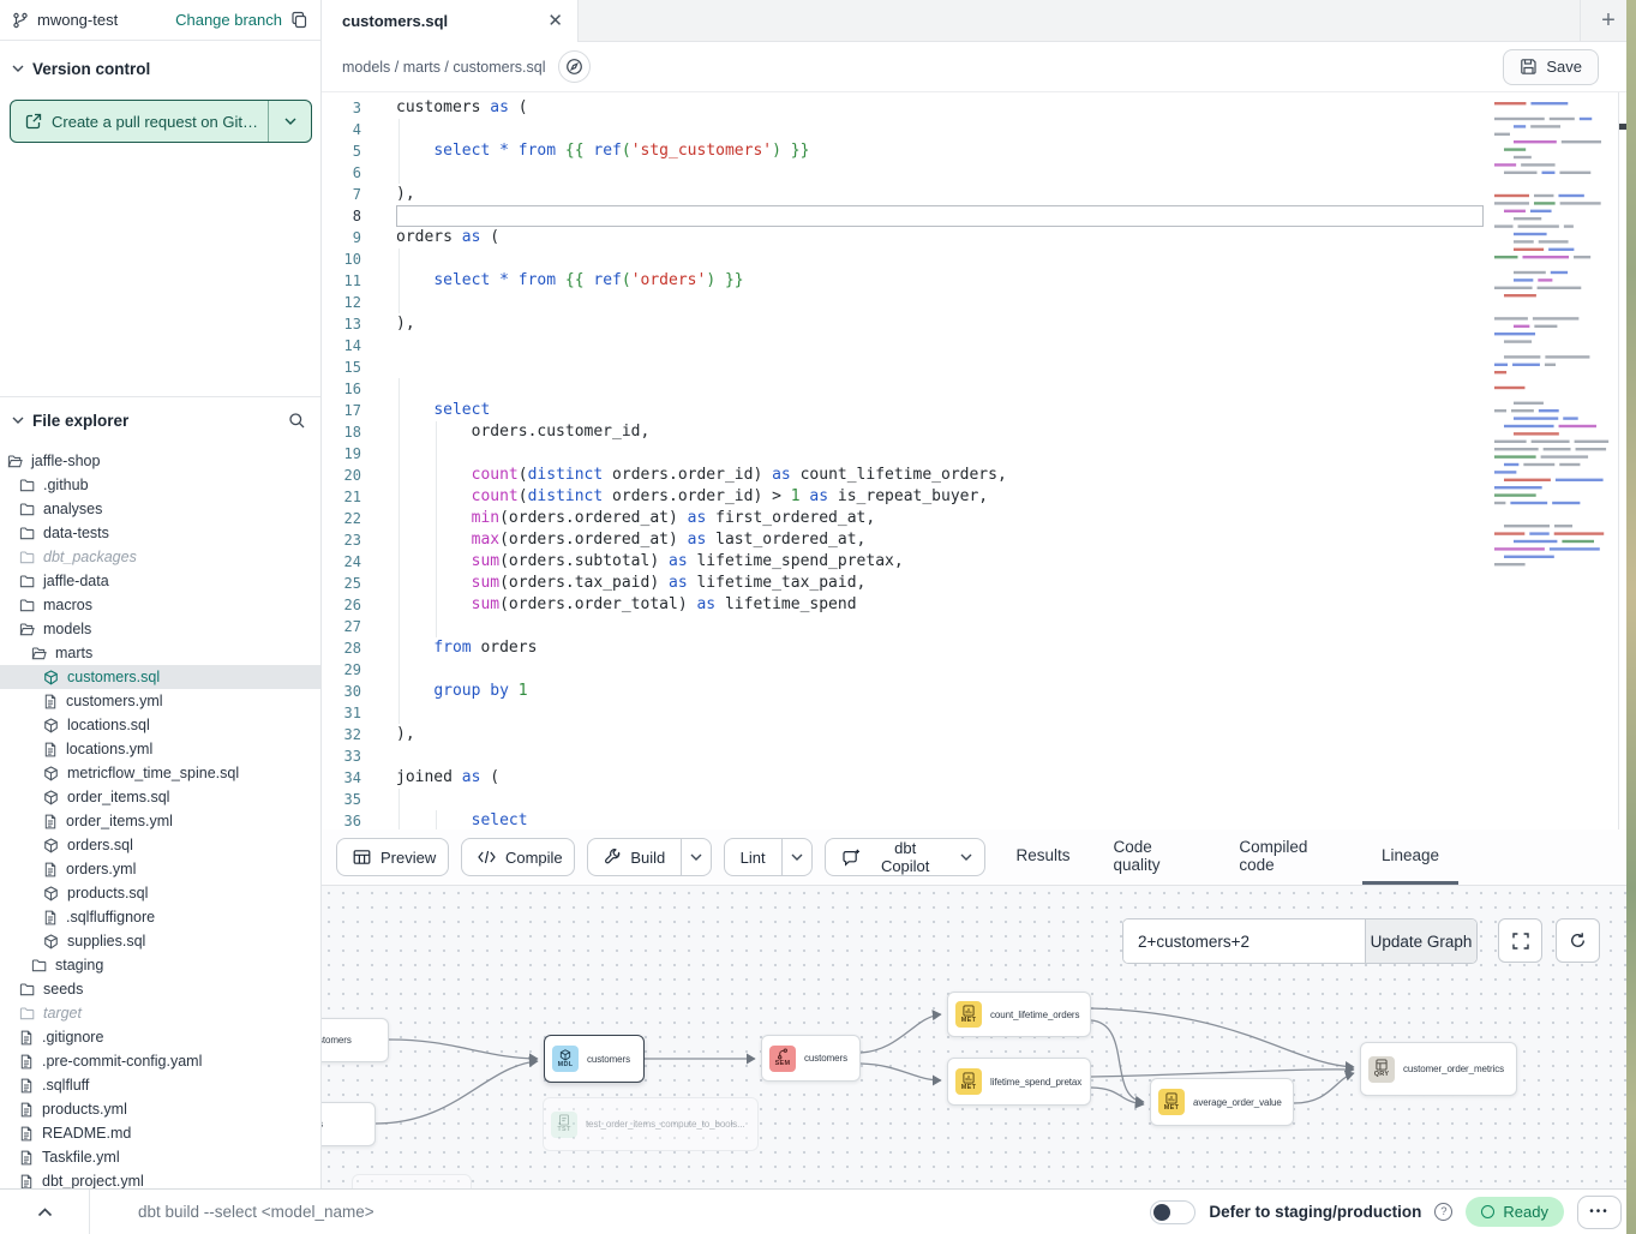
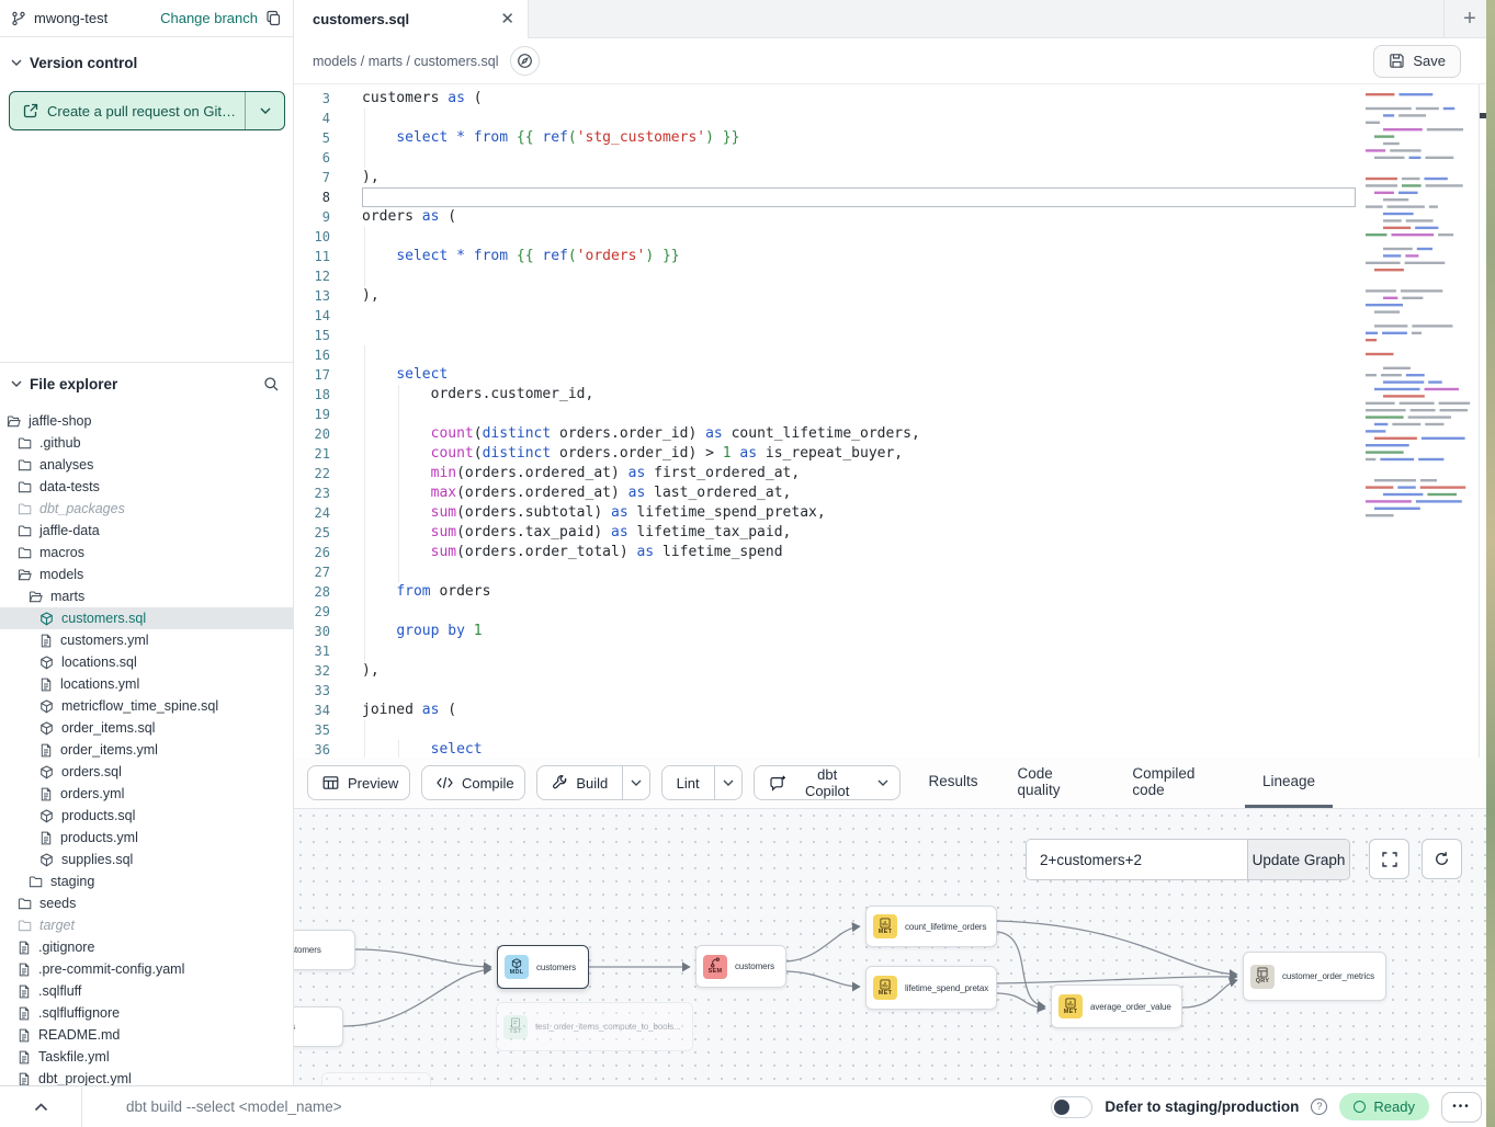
  mwong-test
  Change branch
  Version control
  Create a pull request on Git…
  File explorer
  jaffle-shop
  .github
  analyses
  data-tests
  dbt_packages
  jaffle-data
  macros
  models
  marts
  customers.sql
  customers.yml
  locations.sql
  locations.yml
  metricflow_time_spine.sql
  order_items.sql
  order_items.yml
  orders.sql
  orders.yml
  products.sql
- .sqlfluffignore
+ products.yml
  supplies.sql
  staging
  seeds
  target
  .gitignore
  .pre-commit-config.yaml
  .sqlfluff
- products.yml
+ .sqlfluffignore
  README.md
  Taskfile.yml
  dbt_project.yml
  customers.sql
  ✕
  +
  models / marts / customers.sql
  Save
  3
  customers as (
  4
  5
  select * from {{ ref('stg_customers') }}
  6
  7
  ),
  8
  9
  orders as (
  10
  11
  select * from {{ ref('orders') }}
  12
  13
  ),
  14
  15
  16
  17
  select
  18
  orders.customer_id,
  19
  20
  count(distinct orders.order_id) as count_lifetime_orders,
  21
  count(distinct orders.order_id) > 1 as is_repeat_buyer,
  22
  min(orders.ordered_at) as first_ordered_at,
  23
  max(orders.ordered_at) as last_ordered_at,
  24
  sum(orders.subtotal) as lifetime_spend_pretax,
  25
  sum(orders.tax_paid) as lifetime_tax_paid,
  26
  sum(orders.order_total) as lifetime_spend
  27
  28
  from orders
  29
  30
  group by 1
  31
  32
  ),
  33
  34
  joined as (
  35
  36
  select
  Preview
  Compile
  Build
  Lint
  dbt Copilot
  Results
  Code quality
  Compiled code
  Lineage
  customers
  test_order_items_compute_to_bools...
  customers
  count_lifetime_orders
  lifetime_spend_pretax
  average_order_value
  customer_order_metrics
  2+customers+2
  Update Graph
  dbt build --select <model_name>
  Defer to staging/production
  ?
  Ready
  •••
